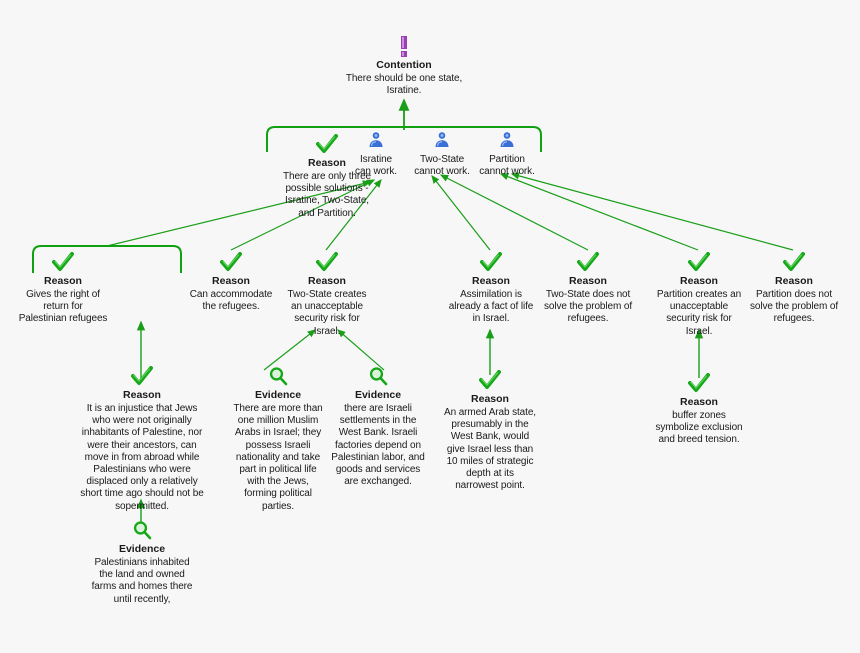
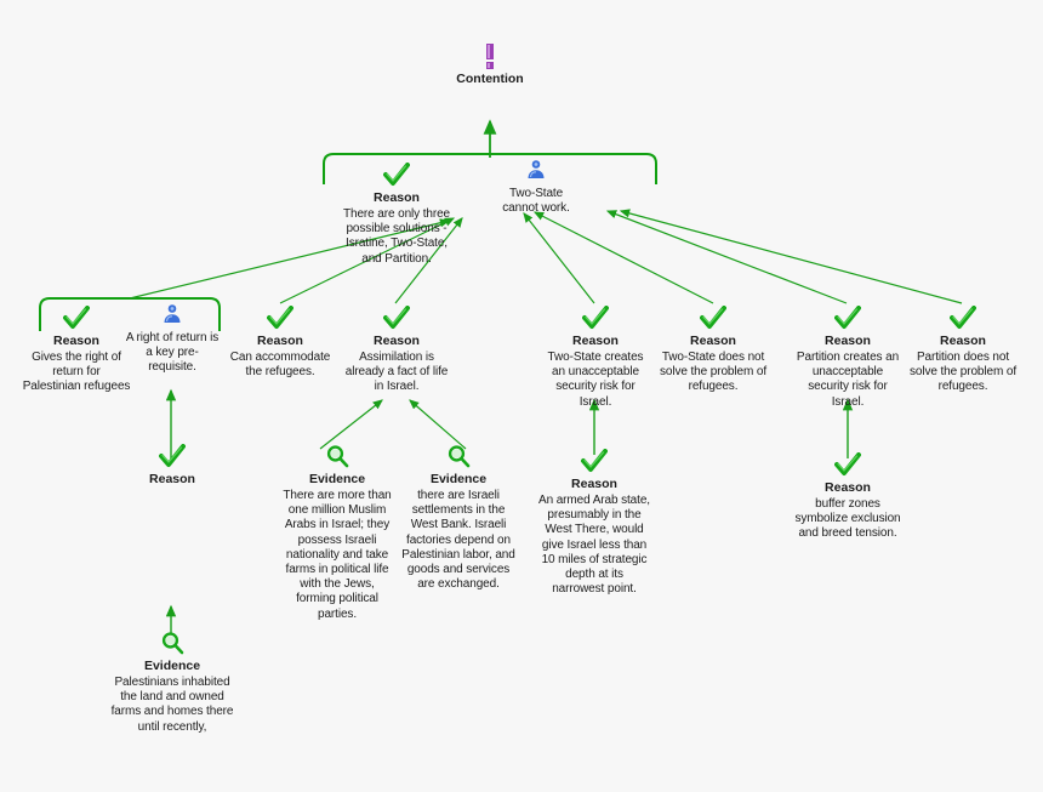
  Contention
- There should be one state, Isratine.
  Reason
  There are only three possible solutions - Isratine, Two-State, and Partition.
- Isratine can work.
  Two-State cannot work.
- Partition cannot work.
  Reason
  Gives the right of return for Palestinian refugees
+ A right of return is a key pre-requisite.
  Reason
  Can accommodate the refugees.
  Reason
- Two-State creates an unacceptable security risk for Israel.
+ Assimilation is already a fact of life in Israel.
  Reason
- Assimilation is already a fact of life in Israel.
+ Two-State creates an unacceptable security risk for Israel.
  Reason
  Two-State does not solve the problem of refugees.
  Reason
  Partition creates an unacceptable security risk for Israel.
  Reason
  Partition does not solve the problem of refugees.
  Reason
- It is an injustice that Jews who were not originally inhabitants of Palestine, nor were their ancestors, can move in from abroad while Palestinians who were displaced only a relatively short time ago should not be sopermitted.
  Evidence
- There are more than one million Muslim Arabs in Israel; they possess Israeli nationality and take part in political life with the Jews, forming political parties.
+ There are more than one million Muslim Arabs in Israel; they possess Israeli nationality and take farms in political life with the Jews, forming political parties.
  Evidence
  there are Israeli settlements in the West Bank. Israeli factories depend on Palestinian labor, and goods and services are exchanged.
  Reason
- An armed Arab state, presumably in the West Bank, would give Israel less than 10 miles of strategic depth at its narrowest point.
+ An armed Arab state, presumably in the West There, would give Israel less than 10 miles of strategic depth at its narrowest point.
  Reason
  buffer zones symbolize exclusion and breed tension.
  Evidence
  Palestinians inhabited the land and owned farms and homes there until recently,
